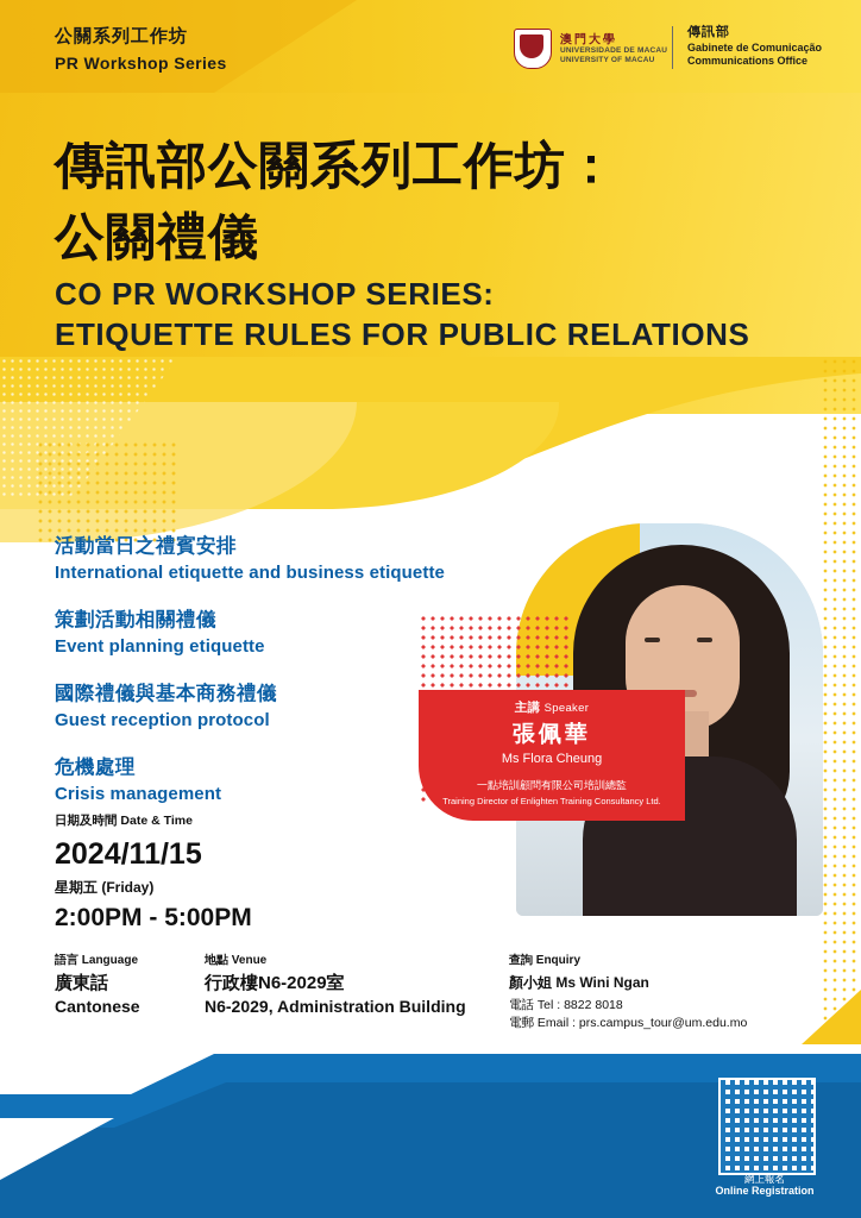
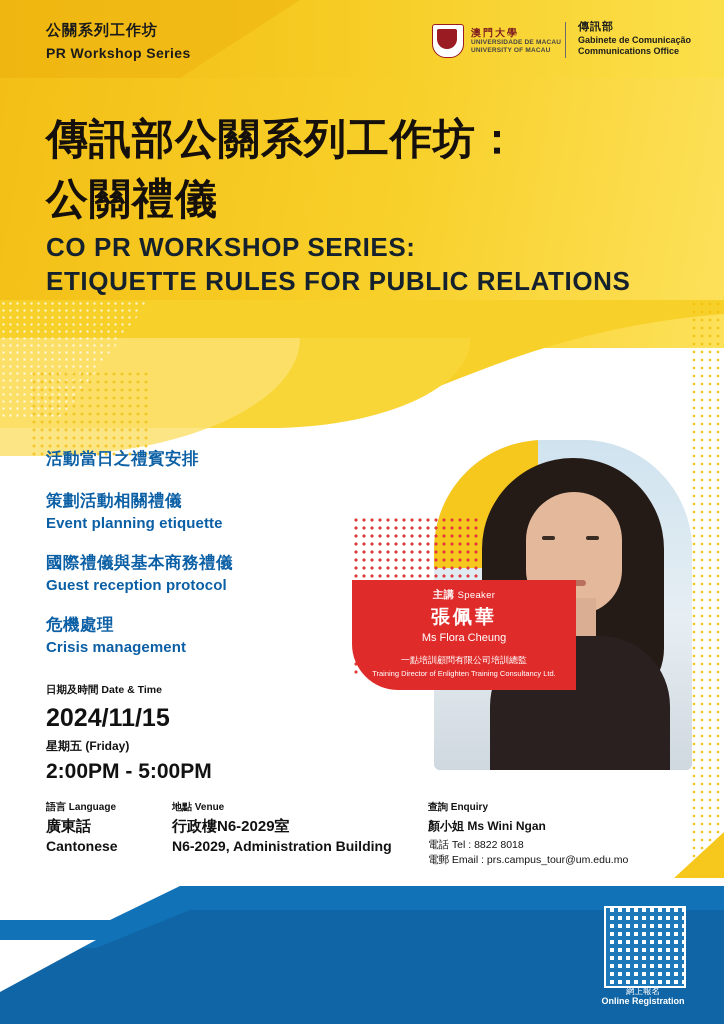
  公關系列工作坊
  PR Workshop Series
  澳門大學
  傳訊部
  Gabinete de Comunicação
  Communications Office
  傳訊部公關系列工作坊：
  公關禮儀
  CO PR WORKSHOP SERIES:
  ETIQUETTE RULES FOR PUBLIC RELATIONS
  活動當日之禮賓安排
- International etiquette and business etiquette
  策劃活動相關禮儀
  Event planning etiquette
  國際禮儀與基本商務禮儀
  Guest reception protocol
  危機處理
  Crisis management
  日期及時間 Date & Time
  2024/11/15
  星期五 (Friday)
  2:00PM - 5:00PM
  語言 Language
  廣東話
  Cantonese
  地點 Venue
  行政樓N6-2029室
  N6-2029, Administration Building
  查詢 Enquiry
  顏小姐 Ms Wini Ngan
  電話 Tel : 8822 8018
  電郵 Email : prs.campus_tour@um.edu.mo
  主講 Speaker
  張佩華
  Ms Flora Cheung
  一點培訓顧問有限公司培訓總監
  Training Director of Enlighten Training Consultancy Ltd.
  網上報名
  Online Registration
